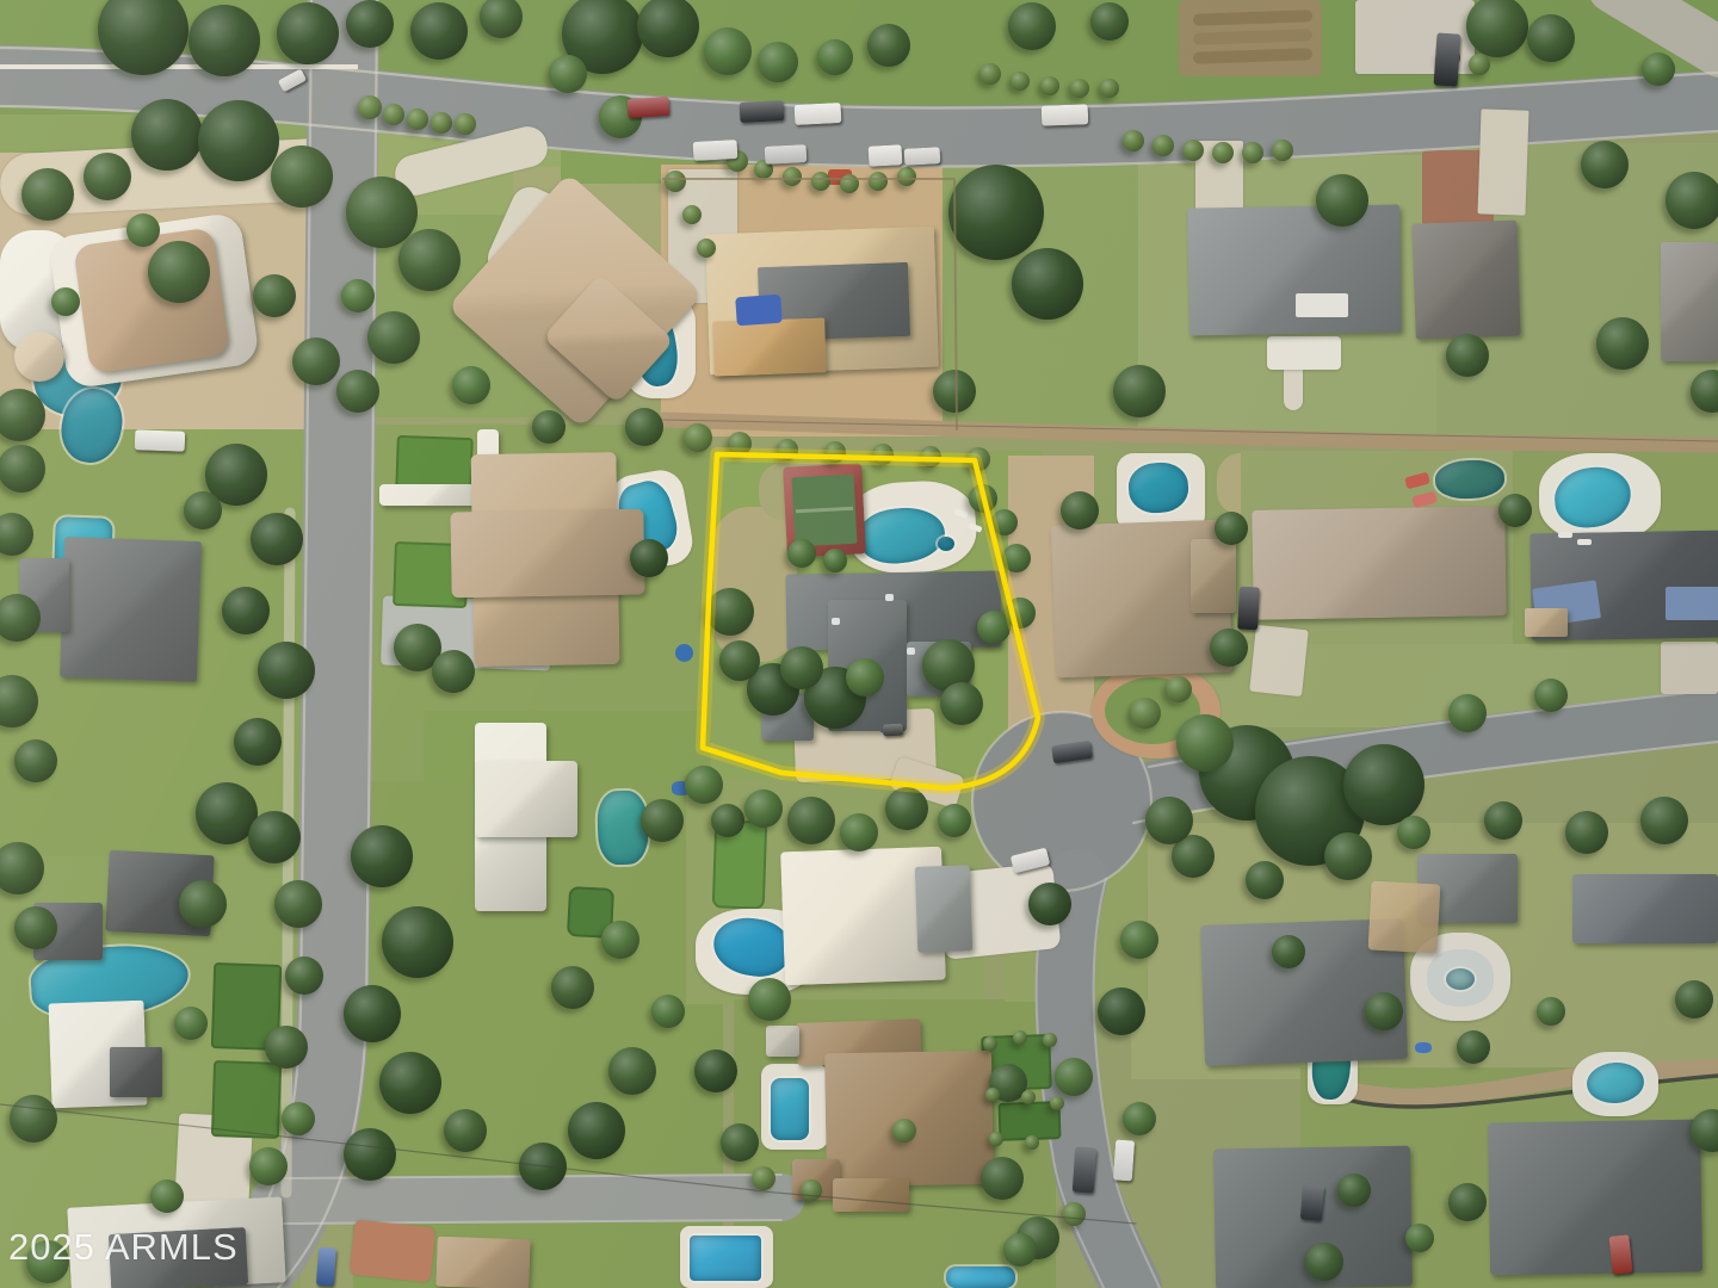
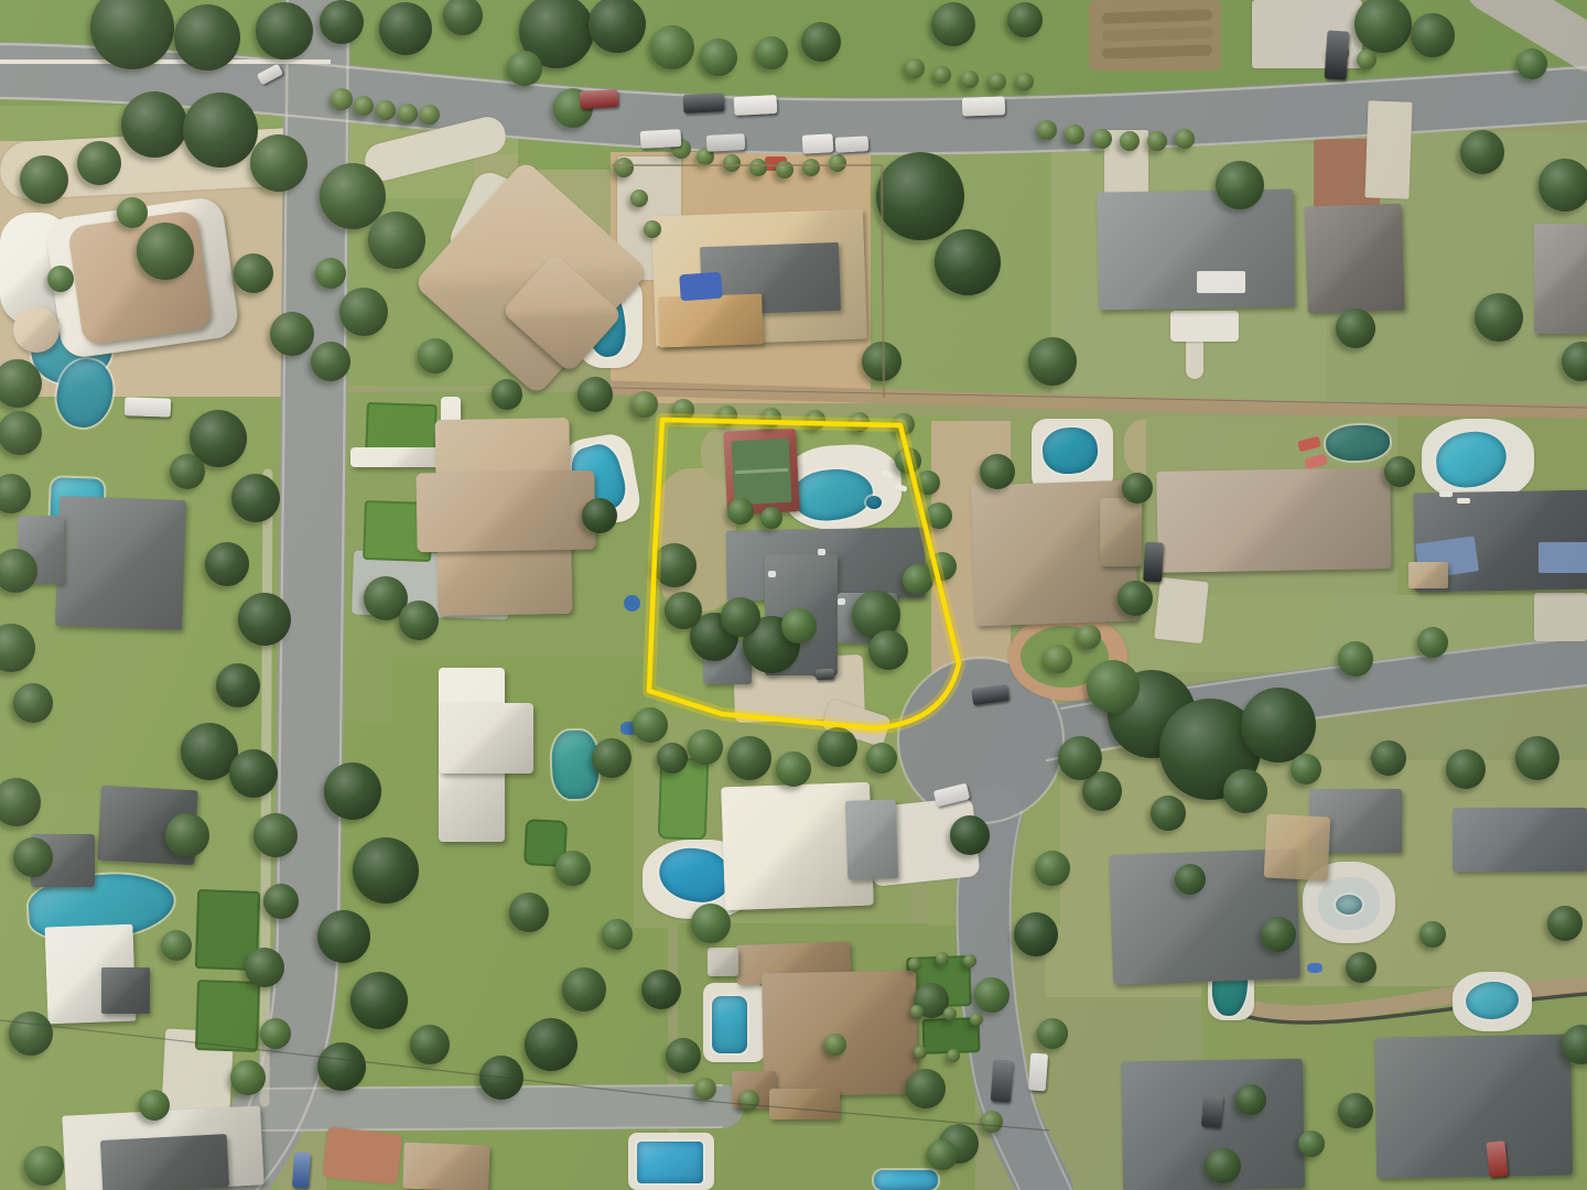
- 2025 ARMLS
